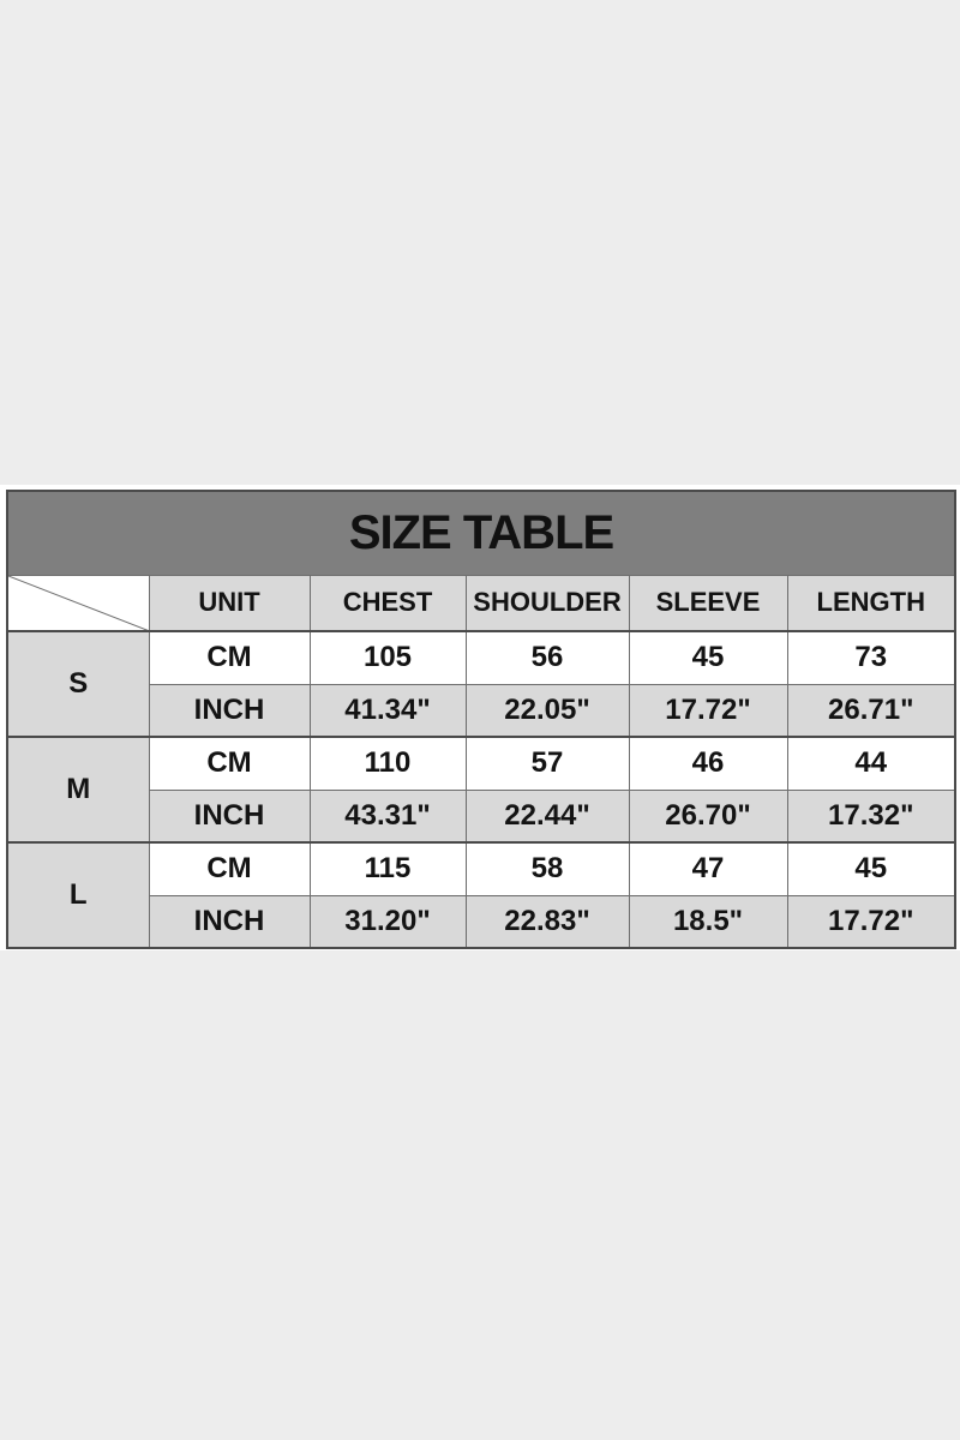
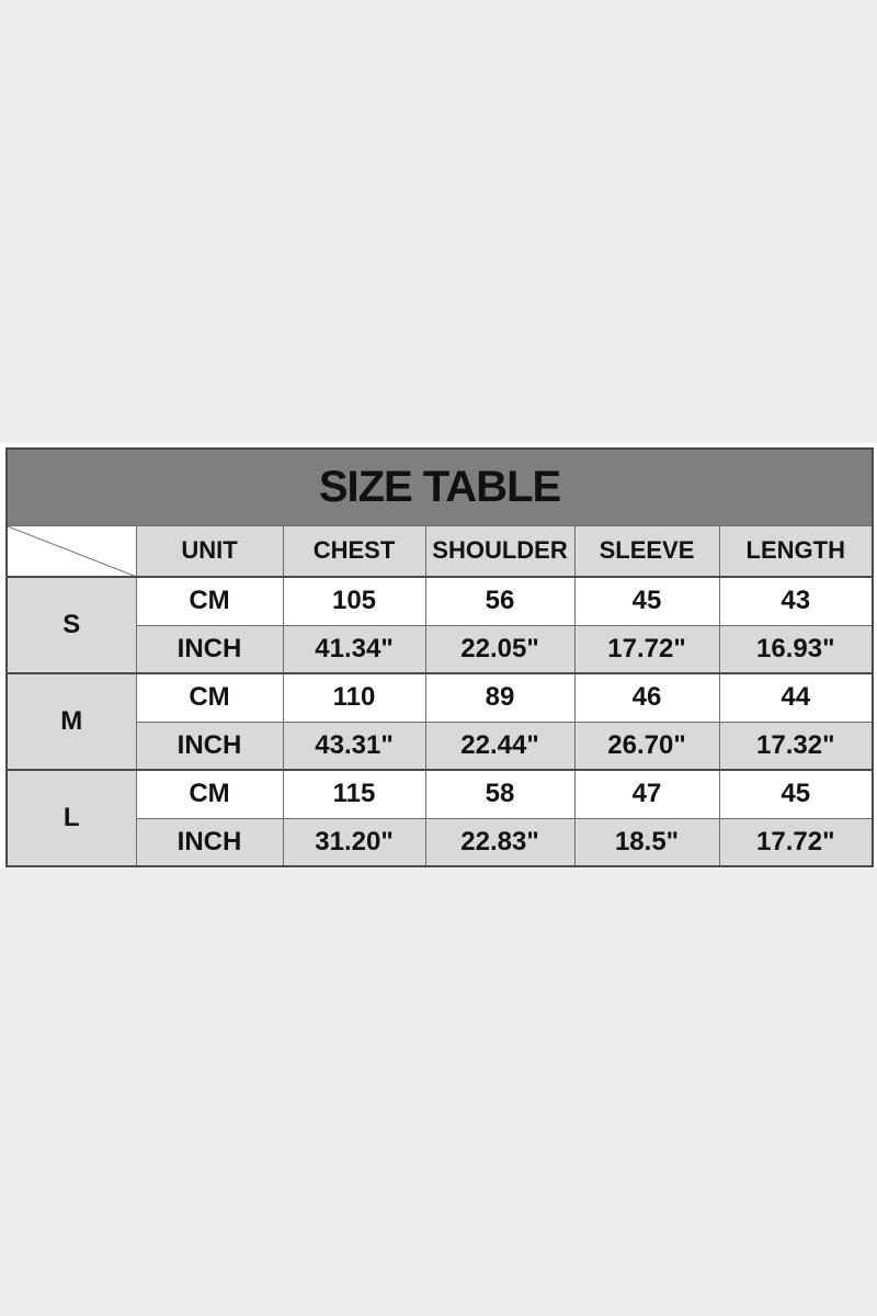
  SIZE TABLE
  	UNIT	CHEST	SHOULDER	SLEEVE	LENGTH
- S	CM	105	56	45	73
+ S	CM	105	56	45	43
- INCH	41.34"	22.05"	17.72"	26.71"
+ INCH	41.34"	22.05"	17.72"	16.93"
- M	CM	110	57	46	44
+ M	CM	110	89	46	44
  INCH	43.31"	22.44"	26.70"	17.32"
  L	CM	115	58	47	45
  INCH	31.20"	22.83"	18.5"	17.72"
